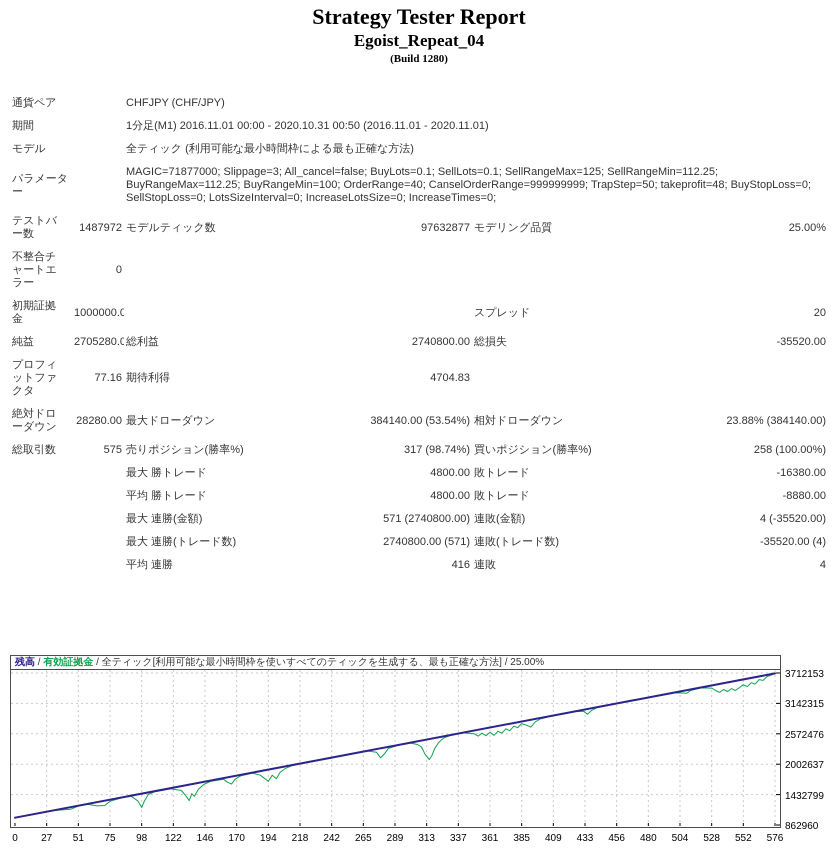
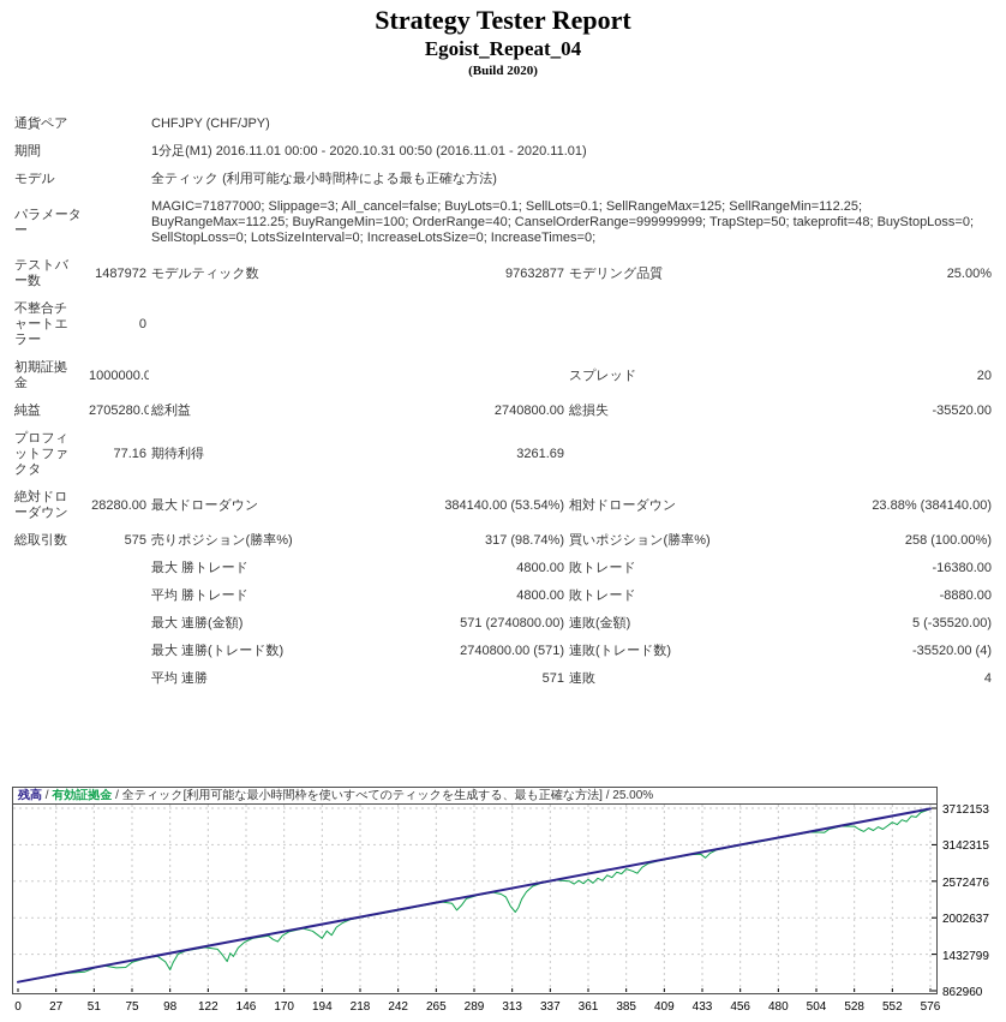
  Strategy Tester Report
  Egoist_Repeat_04
- (Build 1280)
+ (Build 2020)
  通貨ペア		CHFJPY (CHF/JPY)
  期間		1分足(M1) 2016.11.01 00:00 - 2020.10.31 00:50 (2016.11.01 - 2020.11.01)
  モデル		全ティック (利用可能な最小時間枠による最も正確な方法)
  パラメーター		MAGIC=71877000; Slippage=3; All_cancel=false; BuyLots=0.1; SellLots=0.1; SellRangeMax=125; SellRangeMin=112.25; BuyRangeMax=112.25; BuyRangeMin=100; OrderRange=40; CanselOrderRange=999999999; TrapStep=50; takeprofit=48; BuyStopLoss=0; SellStopLoss=0; LotsSizeInterval=0; IncreaseLotsSize=0; IncreaseTimes=0;
  テストバ ー数	1487972	モデルティック数	97632877	モデリング品質	25.00%
  不整合チ ャートエ ラー	0
  初期証拠 金	1000000.0			スプレッド	20
  純益	2705280.0	総利益	2740800.00	総損失	-35520.00
- プロフィ ットファ クタ	77.16	期待利得	4704.83
+ プロフィ ットファ クタ	77.16	期待利得	3261.69
  絶対ドロ ーダウン	28280.00	最大ドローダウン	384140.00 (53.54%)	相対ドローダウン	23.88% (384140.00)
  総取引数	575	売りポジション(勝率%)	317 (98.74%)	買いポジション(勝率%)	258 (100.00%)
  		最大 勝トレード	4800.00	敗トレード	-16380.00
  		平均 勝トレード	4800.00	敗トレード	-8880.00
- 		最大 連勝(金額)	571 (2740800.00)	連敗(金額)	4 (-35520.00)
+ 		最大 連勝(金額)	571 (2740800.00)	連敗(金額)	5 (-35520.00)
  		最大 連勝(トレード数)	2740800.00 (571)	連敗(トレード数)	-35520.00 (4)
- 		平均 連勝	416	連敗	4
+ 		平均 連勝	571	連敗	4
  残高 / 有効証拠金 / 全ティック[利用可能な最小時間枠を使いすべてのティックを生成する、最も正確な方法] / 25.00%
  3712153
  3142315
  2572476
  2002637
  1432799
  862960
  0
  27
  51
  75
  98
  122
  146
  170
  194
  218
  242
  265
  289
  313
  337
  361
  385
  409
  433
  456
  480
  504
  528
  552
  576
